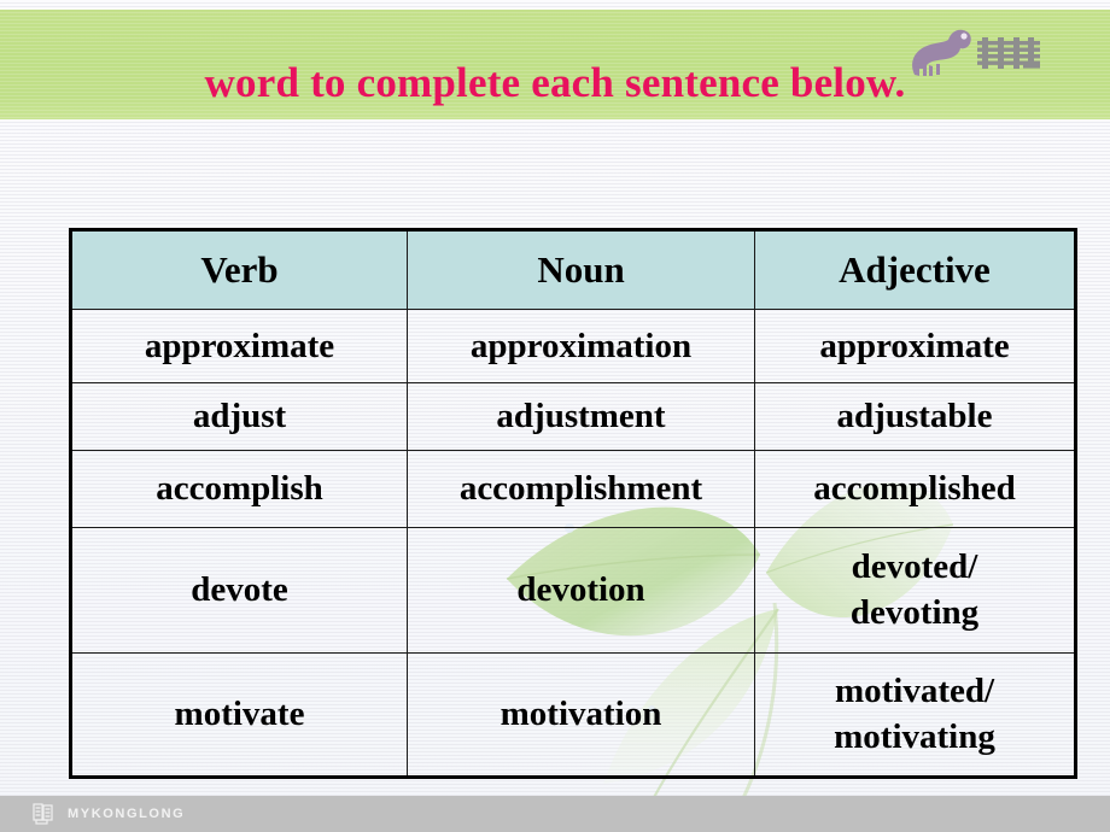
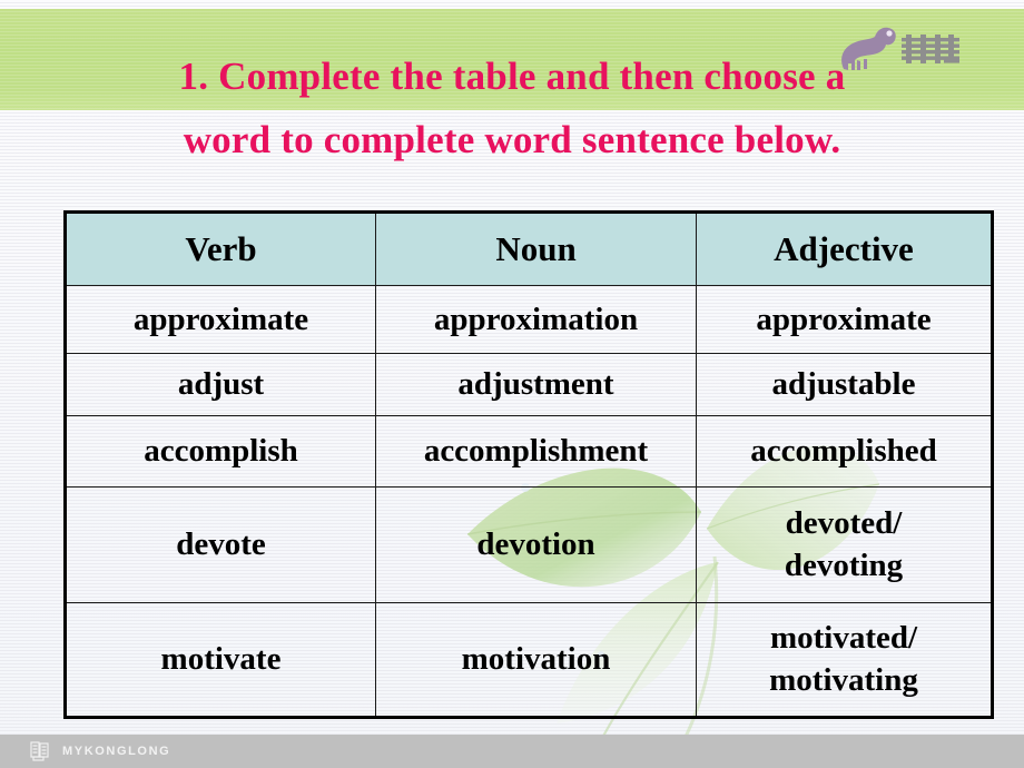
+ 1. Complete the table and then choose a
- word to complete each sentence below.
+ word to complete word sentence below.
  Verb	Noun	Adjective
  approximate	approximation	approximate
  adjust	adjustment	adjustable
  accomplish	accomplishment	accomplished
  devote	devotion	devoted/ devoting
  motivate	motivation	motivated/ motivating
  MYKONGLONG
